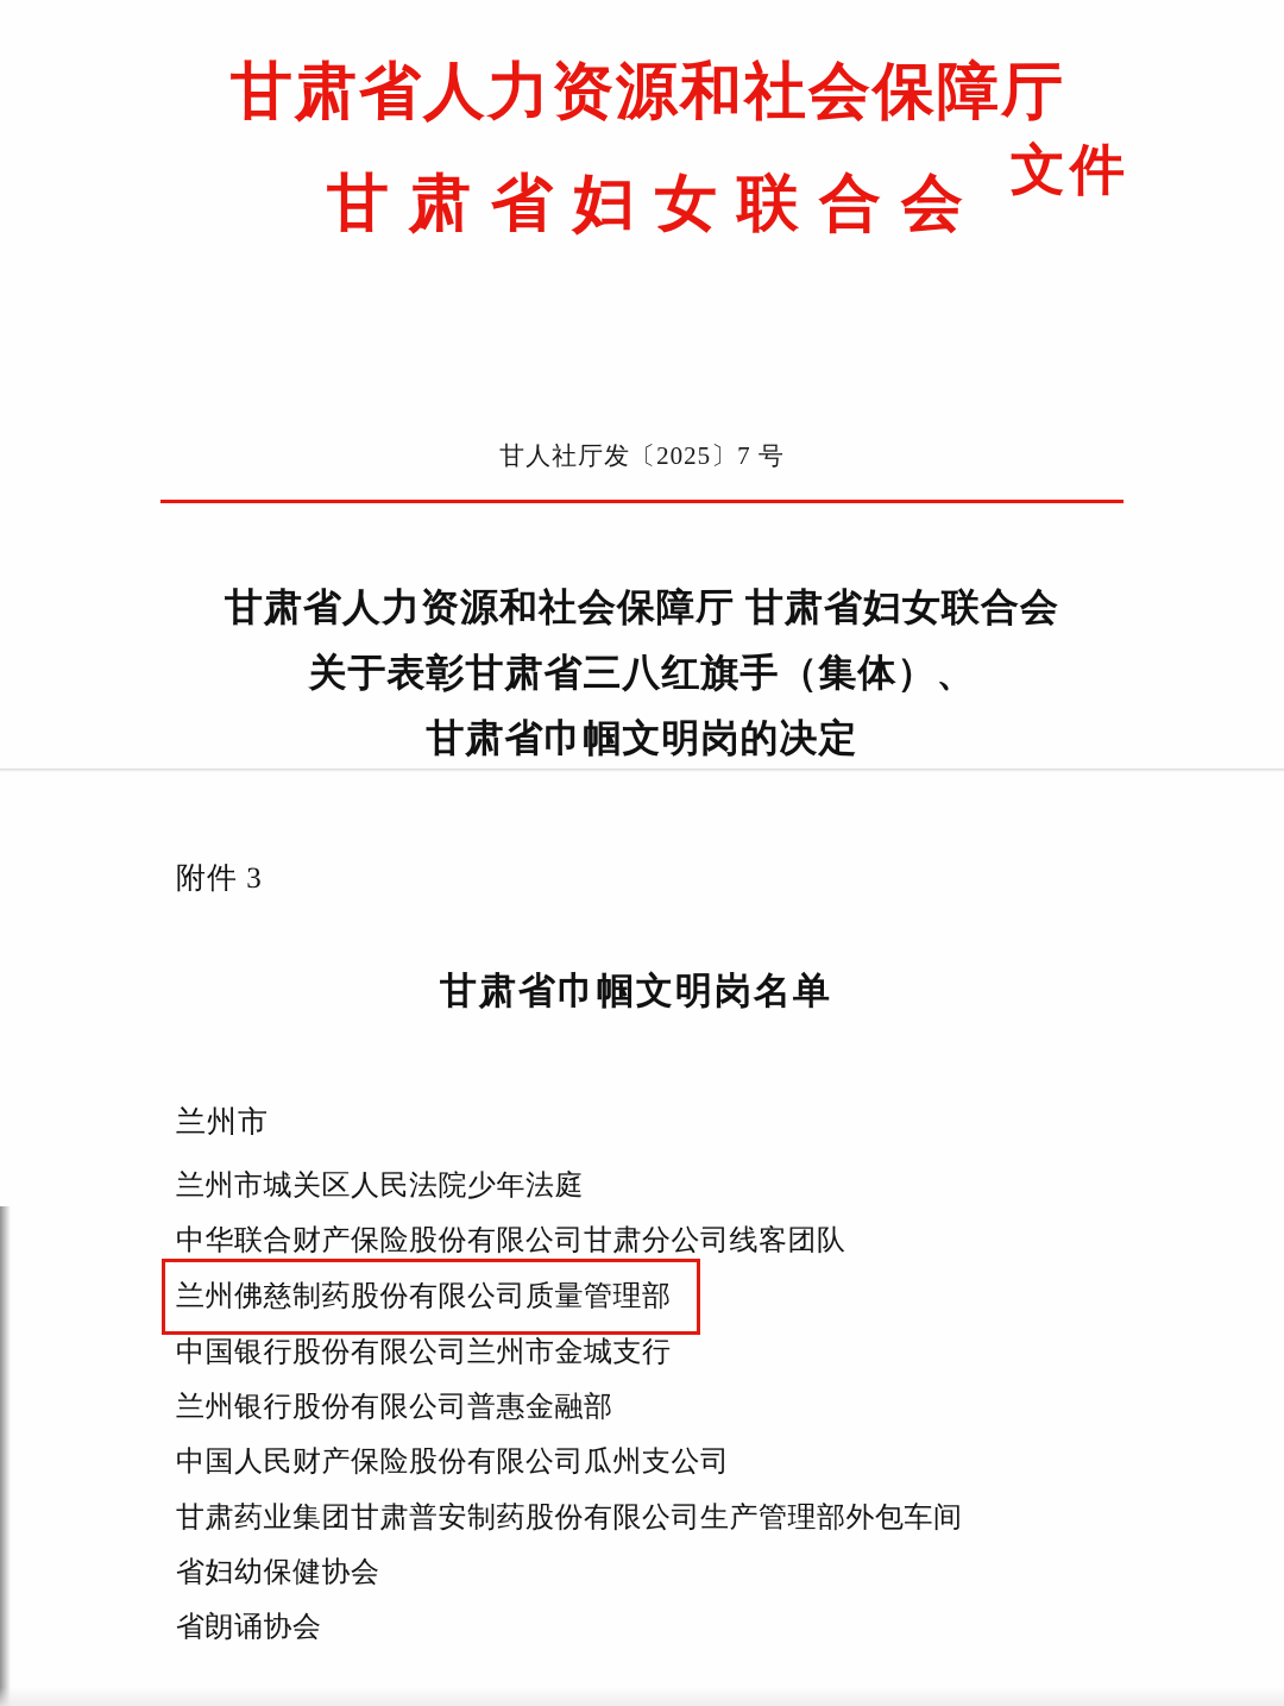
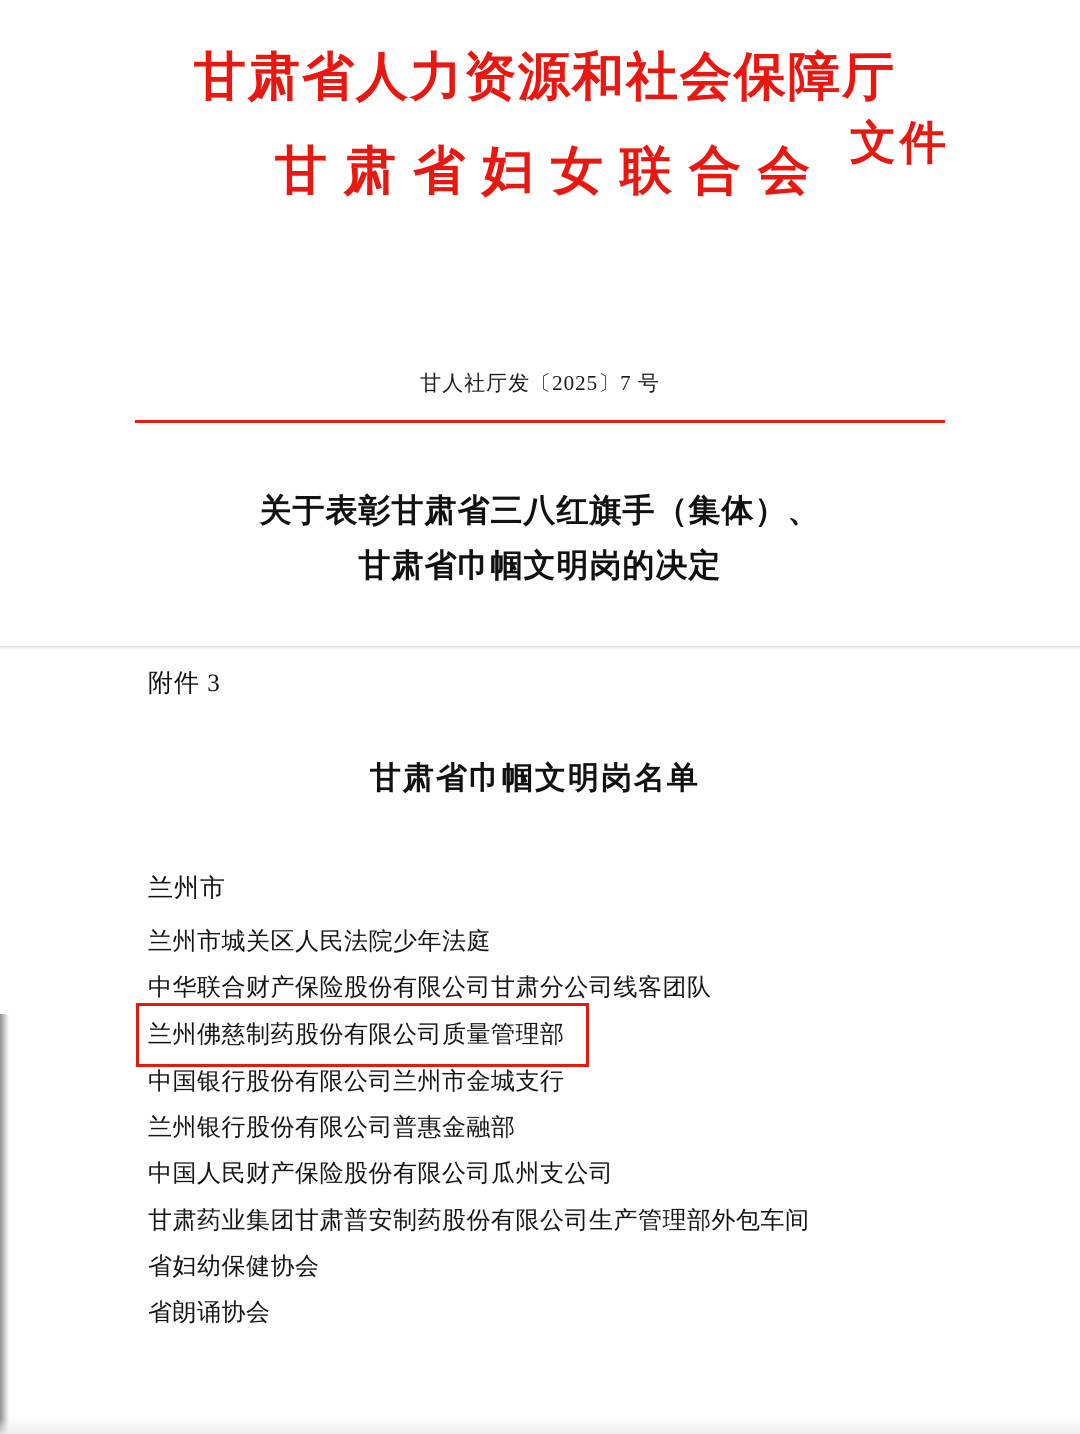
  甘肃省人力资源和社会保障厅
  甘肃省妇女联合会
  文件
  甘人社厅发〔2025〕7 号
- 甘肃省人力资源和社会保障厅 甘肃省妇女联合会
  关于表彰甘肃省三八红旗手（集体）、
  甘肃省巾帼文明岗的决定
  附件 3
  甘肃省巾帼文明岗名单
  兰州市
  兰州市城关区人民法院少年法庭
  中华联合财产保险股份有限公司甘肃分公司线客团队
  兰州佛慈制药股份有限公司质量管理部
  中国银行股份有限公司兰州市金城支行
  兰州银行股份有限公司普惠金融部
  中国人民财产保险股份有限公司瓜州支公司
  甘肃药业集团甘肃普安制药股份有限公司生产管理部外包车间
  省妇幼保健协会
  省朗诵协会
